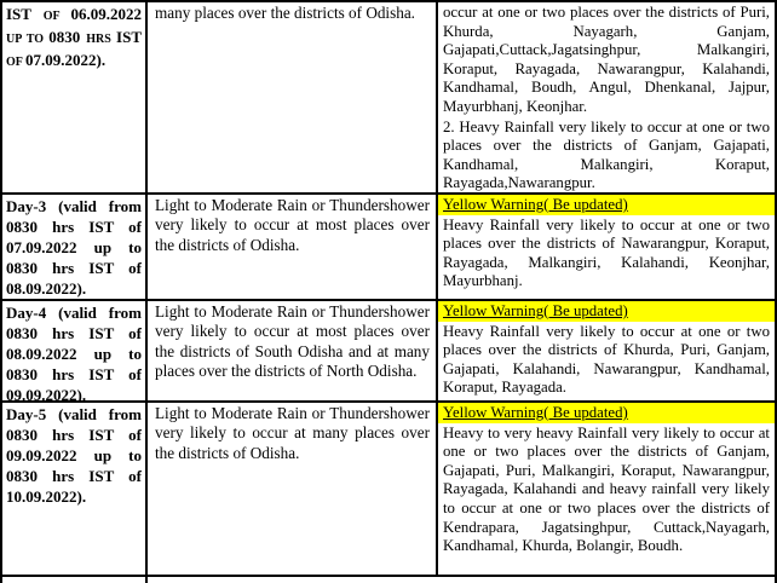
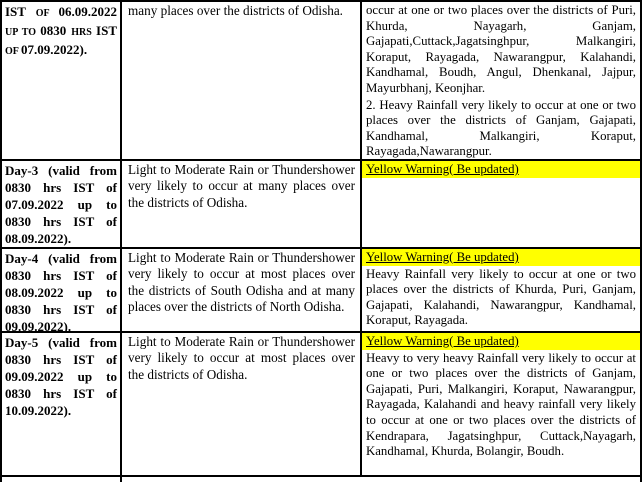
  IST OF 06.09.2022 UP TO 0830 HRS IST OF 07.09.2022).
  many places over the districts of Odisha.
  occur at one or two places over the districts of Puri, Khurda, Nayagarh, Ganjam, Gajapati,Cuttack,Jagatsinghpur, Malkangiri, Koraput, Rayagada, Nawarangpur, Kalahandi, Kandhamal, Boudh, Angul, Dhenkanal, Jajpur, Mayurbhanj, Keonjhar.
  2. Heavy Rainfall very likely to occur at one or two places over the districts of Ganjam, Gajapati, Kandhamal, Malkangiri, Koraput, Rayagada,Nawarangpur.
  Day-3 (valid from 0830 hrs IST of 07.09.2022 up to 0830 hrs IST of 08.09.2022).
- Light to Moderate Rain or Thundershower very likely to occur at most places over the districts of Odisha.
+ Light to Moderate Rain or Thundershower very likely to occur at many places over the districts of Odisha.
  Yellow Warning( Be updated)
- Heavy Rainfall very likely to occur at one or two places over the districts of Nawarangpur, Koraput, Rayagada, Malkangiri, Kalahandi, Keonjhar, Mayurbhanj.
  Day-4 (valid from 0830 hrs IST of 08.09.2022 up to 0830 hrs IST of 09.09.2022).
  Light to Moderate Rain or Thundershower very likely to occur at most places over the districts of South Odisha and at many places over the districts of North Odisha.
  Yellow Warning( Be updated)
  Heavy Rainfall very likely to occur at one or two places over the districts of Khurda, Puri, Ganjam, Gajapati, Kalahandi, Nawarangpur, Kandhamal, Koraput, Rayagada.
  Day-5 (valid from 0830 hrs IST of 09.09.2022 up to 0830 hrs IST of 10.09.2022).
- Light to Moderate Rain or Thundershower very likely to occur at many places over the districts of Odisha.
+ Light to Moderate Rain or Thundershower very likely to occur at most places over the districts of Odisha.
  Yellow Warning( Be updated)
  Heavy to very heavy Rainfall very likely to occur at one or two places over the districts of Ganjam, Gajapati, Puri, Malkangiri, Koraput, Nawarangpur, Rayagada, Kalahandi and heavy rainfall very likely to occur at one or two places over the districts of Kendrapara, Jagatsinghpur, Cuttack,Nayagarh, Kandhamal, Khurda, Bolangir, Boudh.
